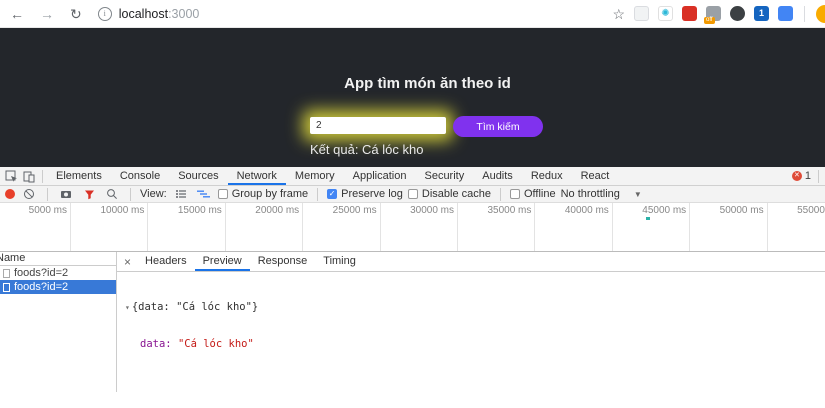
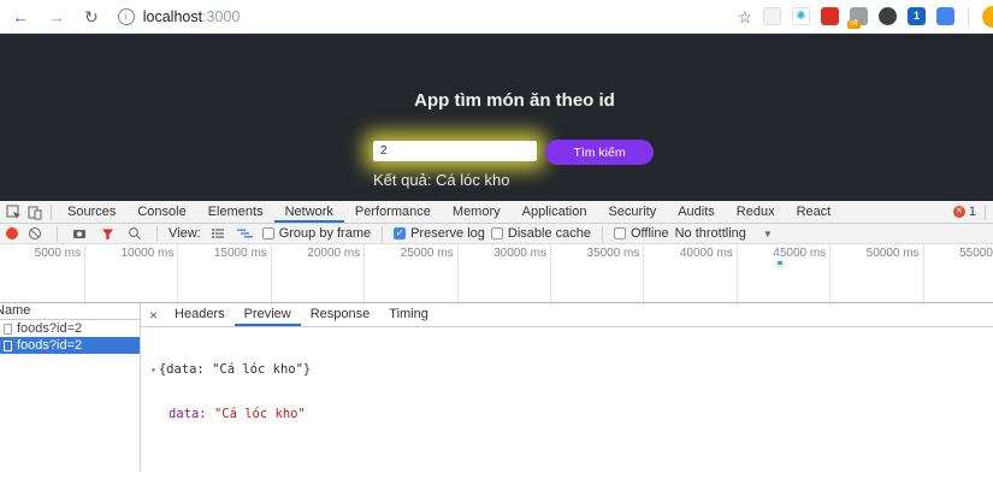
  ←
  →
  ↻
  i
  localhost
  :3000
  ☆
  ✺
  1
  App tìm món ăn theo id
  2
  Tìm kiếm
  Kết quả: Cá lóc kho
- Elements
+ Sources
  Console
- Sources
+ Elements
  Network
+ Performance
  Memory
  Application
  Security
  Audits
  Redux
  React
  1
  View:
  Group by frame
  ✓
  Preserve log
  Disable cache
  Offline
  No throttling
  ▼
  5000 ms
  10000 ms
  15000 ms
  20000 ms
  25000 ms
  30000 ms
  35000 ms
  40000 ms
  45000 ms
  50000 ms
  55000
  ame
  foods?id=2
  foods?id=2
  ×
  Headers
  Preview
  Response
  Timing
  ▾ {data: "Cá lóc kho"}
  data: "Cá lóc kho"
